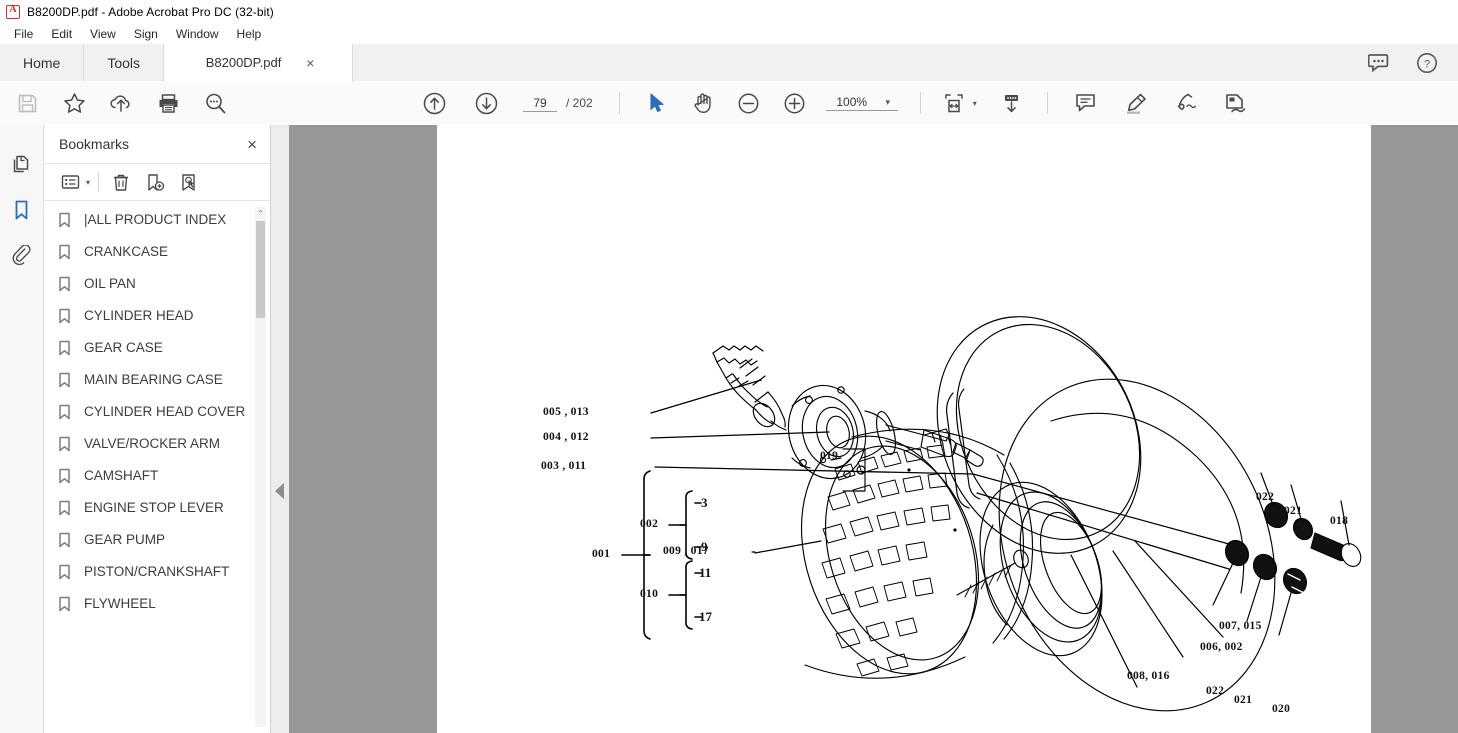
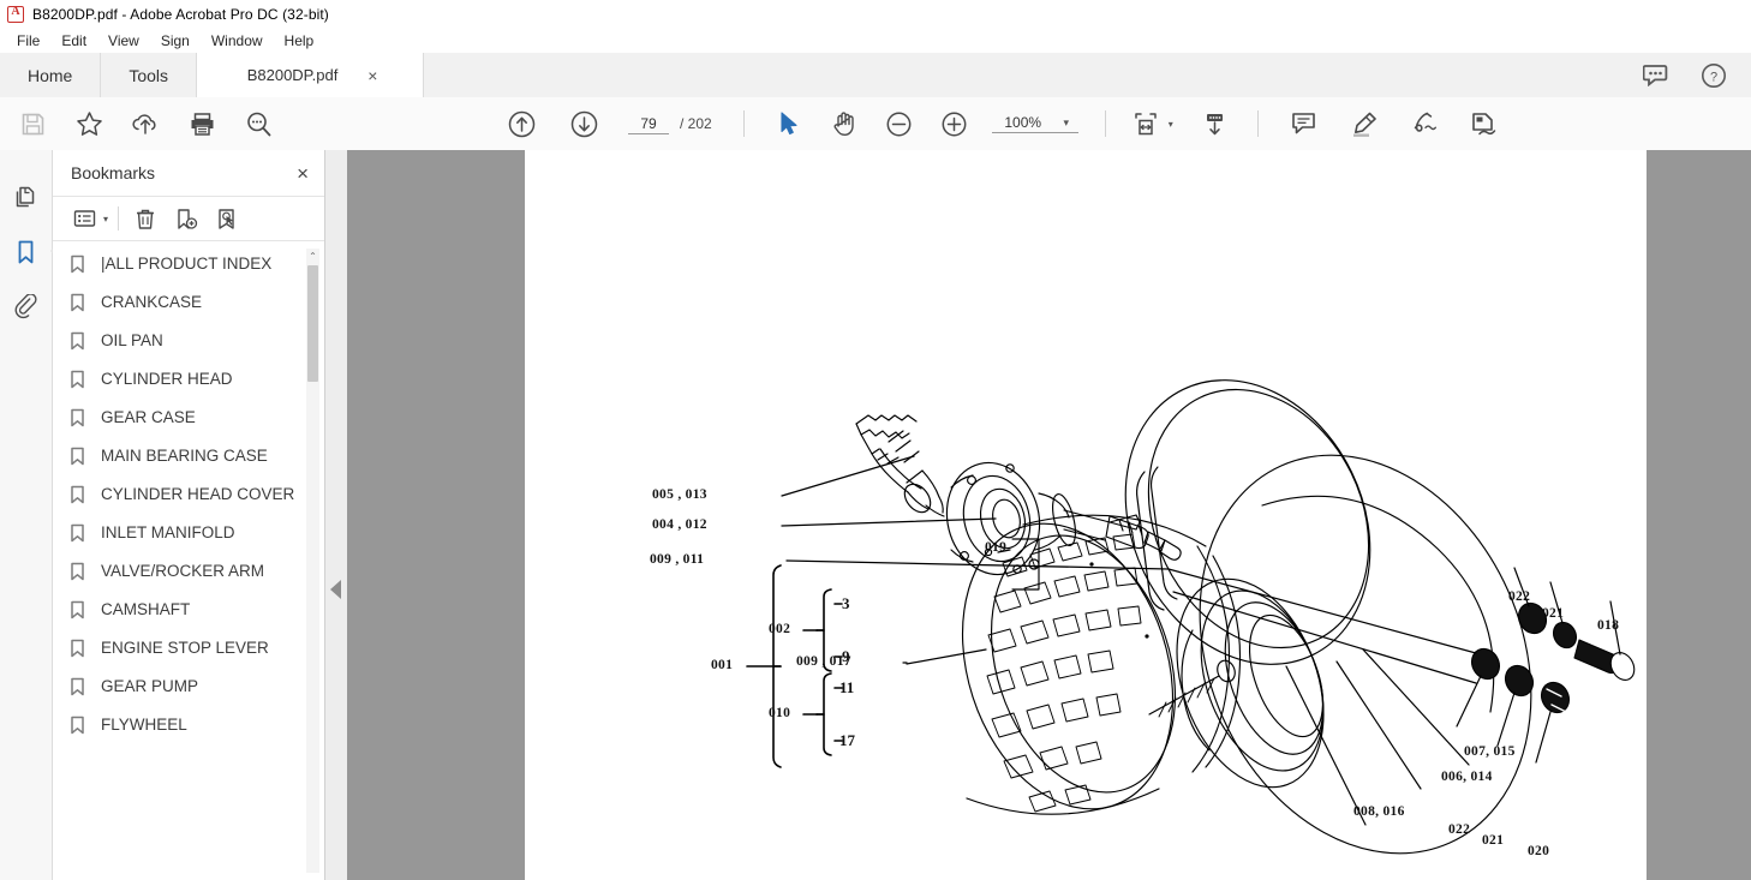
  B8200DP.pdf - Adobe Acrobat Pro DC (32-bit)
  File
  Edit
  View
  Sign
  Window
  Help
  Home
  Tools
  B8200DP.pdf
  ×
  ?
  79
  / 202
  100%
  ▾
  ▾
  Bookmarks
  ×
  ▾
  |ALL PRODUCT INDEX
  CRANKCASE
  OIL PAN
  CYLINDER HEAD
  GEAR CASE
  MAIN BEARING CASE
  CYLINDER HEAD COVER
+ INLET MANIFOLD
  VALVE/ROCKER ARM
  CAMSHAFT
  ENGINE STOP LEVER
  GEAR PUMP
- PISTON/CRANKSHAFT
  FLYWHEEL
  ⌃
  005 , 013
  004 , 012
- 003 , 011
+ 009 , 011
  019
  001
  002
  010
  3
  9
  11
  17
  009 , 017
  022
  021
  018
  022
  021
  020
  007, 015
- 006, 002
+ 006, 014
  008, 016
